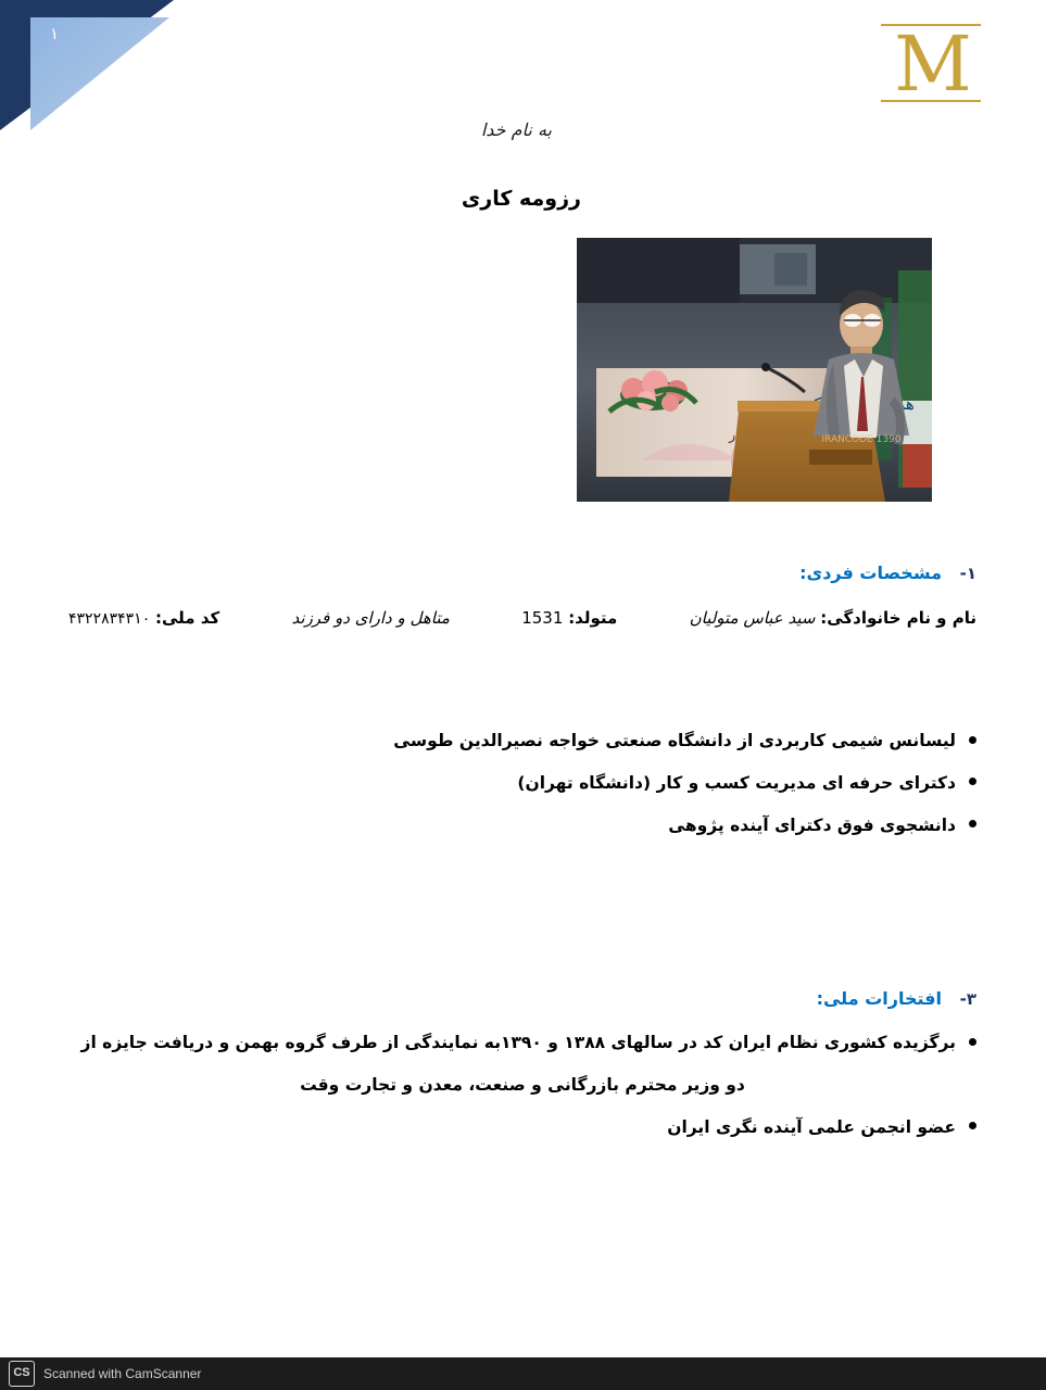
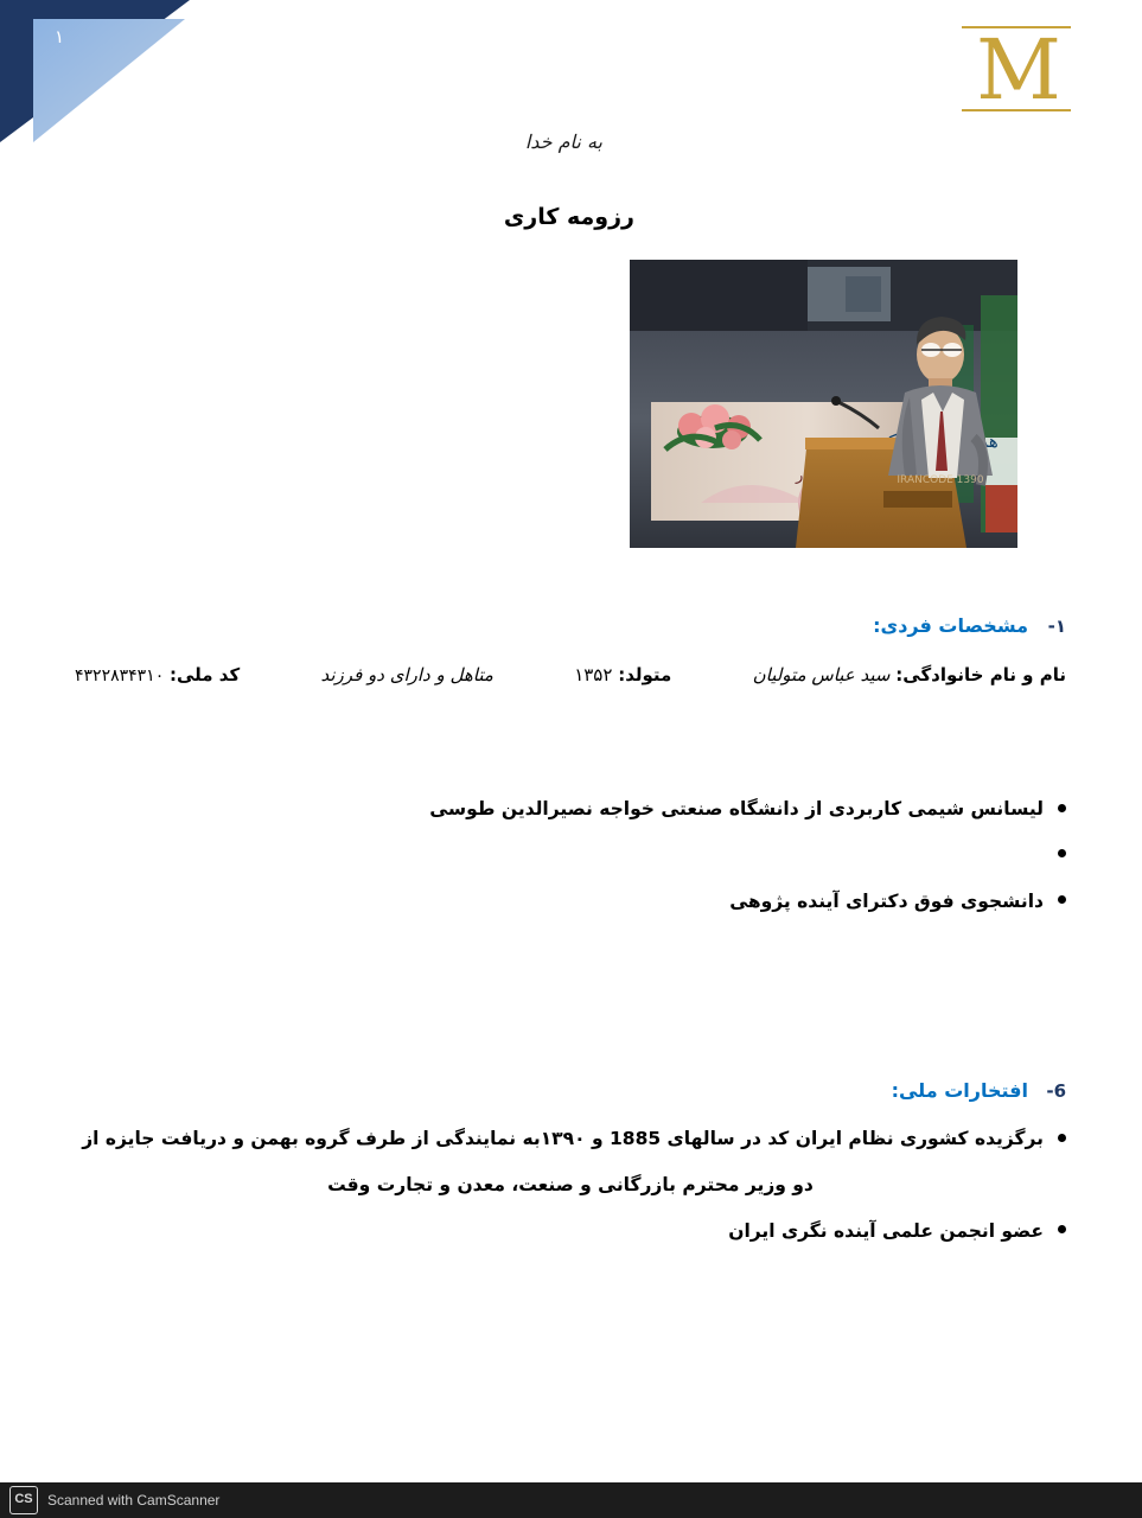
  ۱
  M
  به نام خدا
  رزومه کاری
  IRANCODE 1390
  ۱-
  مشخصات فردی:
  نام و نام خانوادگی: سید عباس متولیان
- متولد: 1531
+ متولد: ۱۳۵۲
  متاهل و دارای دو فرزند
  کد ملی: ۴۳۲۲۸۳۴۳۱۰
  لیسانس شیمی کاربردی از دانشگاه صنعتی خواجه نصیرالدین طوسی
- دکترای حرفه ای مدیریت کسب و کار (دانشگاه تهران)
  دانشجوی فوق دکترای آینده پژوهی
- ۳-
+ 6-
  افتخارات ملی:
- برگزیده کشوری نظام ایران کد در سالهای ۱۳۸۸ و ۱۳۹۰به نمایندگی از طرف گروه بهمن و دریافت جایزه از دو وزیر محترم بازرگانی و صنعت، معدن و تجارت وقت
+ برگزیده کشوری نظام ایران کد در سالهای 1885 و ۱۳۹۰به نمایندگی از طرف گروه بهمن و دریافت جایزه از دو وزیر محترم بازرگانی و صنعت، معدن و تجارت وقت
  عضو انجمن علمی آینده نگری ایران
  CS
  Scanned with CamScanner
